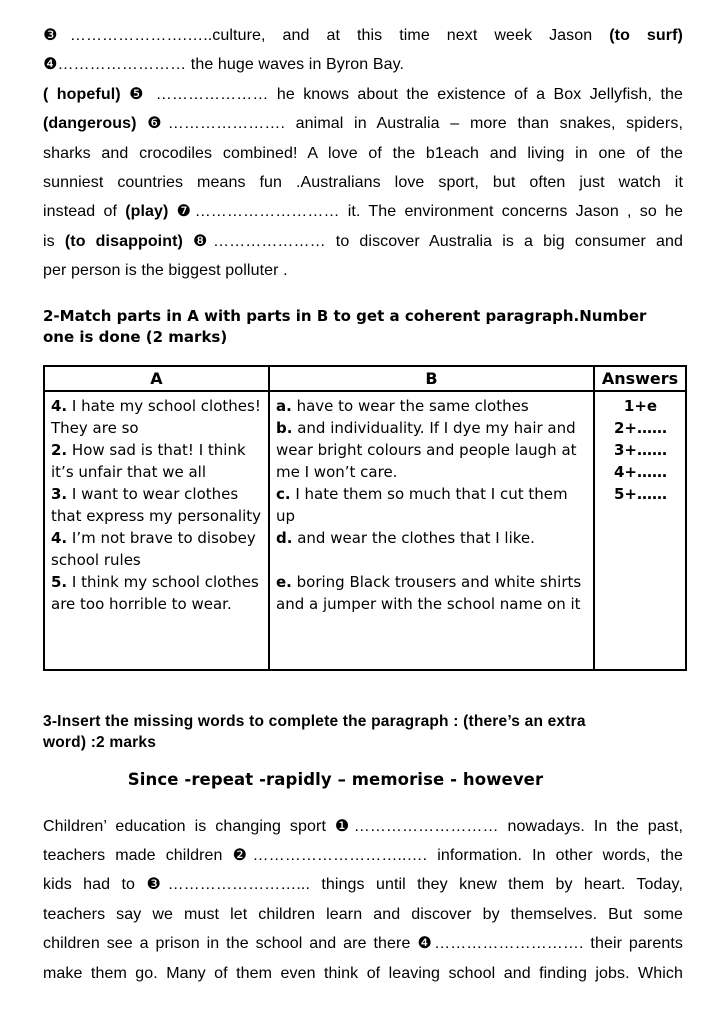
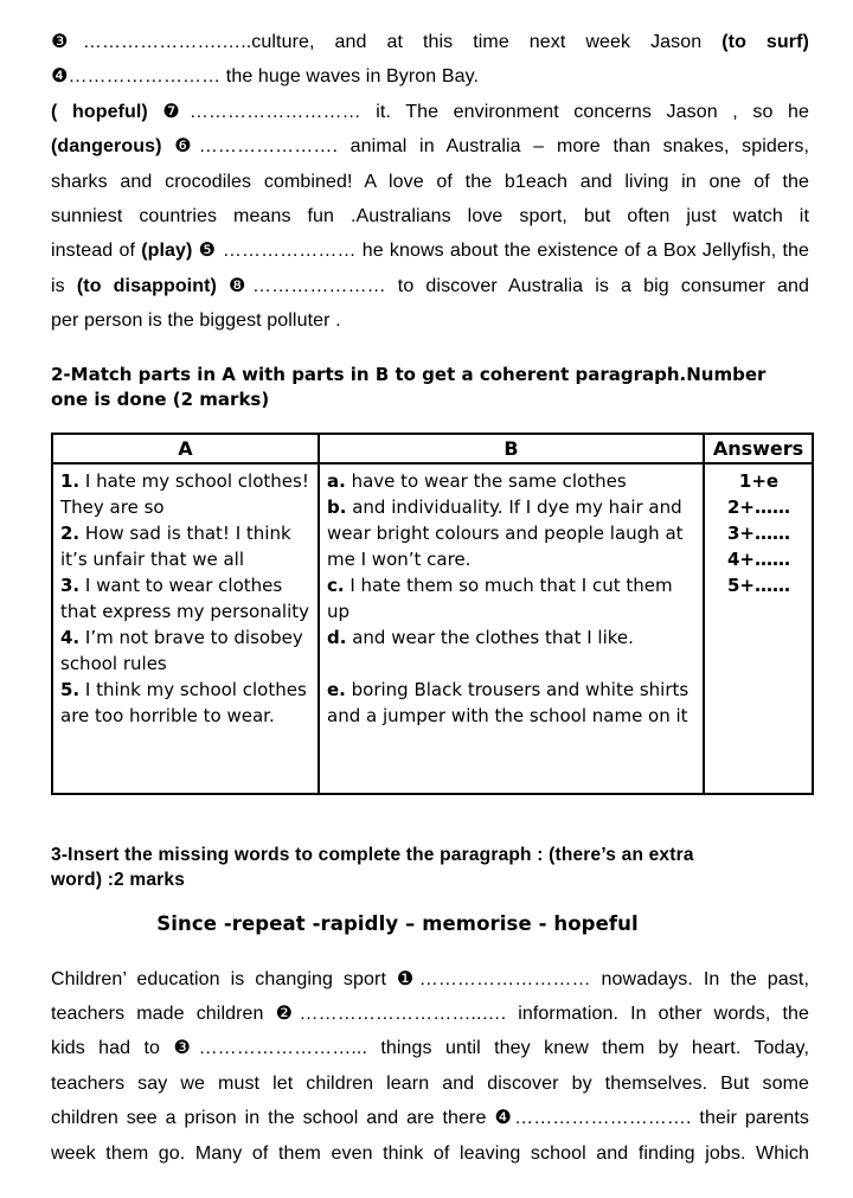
  ❸………………….…..culture, and at this time next week Jason (to surf)
  ❹…………………… the huge waves in Byron Bay.
- ( hopeful) ❺ ………………… he knows about the existence of a Box Jellyfish, the
+ ( hopeful) ❼……………………… it. The environment concerns Jason , so he
  (dangerous) ❻…………………. animal in Australia – more than snakes, spiders,
  sharks and crocodiles combined! A love of the b1each and living in one of the
  sunniest countries means fun .Australians love sport, but often just watch it
- instead of (play) ❼……………………… it. The environment concerns Jason , so he
+ instead of (play) ❺ ………………… he knows about the existence of a Box Jellyfish, the
  is (to disappoint) ❽………………… to discover Australia is a big consumer and
  per person is the biggest polluter .
  2-Match parts in A with parts in B to get a coherent paragraph.Number
  one is done (2 marks)
  A	B	Answers
- 4. I hate my school clothes! They are so2. How sad is that! I think it’s unfair that we all3. I want to wear clothes that express my personality4. I’m not brave to disobey school rules5. I think my school clothes are too horrible to wear.	a. have to wear the same clothesb. and individuality. If I dye my hair and wear bright colours and people laugh at me I won’t care.c. I hate them so much that I cut them upd. and wear the clothes that I like.e. boring Black trousers and white shirts and a jumper with the school name on it	1+e2+……3+……4+……5+……
+ 1. I hate my school clothes! They are so2. How sad is that! I think it’s unfair that we all3. I want to wear clothes that express my personality4. I’m not brave to disobey school rules5. I think my school clothes are too horrible to wear.	a. have to wear the same clothesb. and individuality. If I dye my hair and wear bright colours and people laugh at me I won’t care.c. I hate them so much that I cut them upd. and wear the clothes that I like.e. boring Black trousers and white shirts and a jumper with the school name on it	1+e2+……3+……4+……5+……
  3-Insert the missing words to complete the paragraph : (there’s an extra
  word) :2 marks
- Since -repeat -rapidly – memorise - however
+ Since -repeat -rapidly – memorise - hopeful
  Children’ education is changing sport ❶……………………… nowadays. In the past,
  teachers made children ❷………………………..…. information. In other words, the
  kids had to ❸……………………... things until they knew them by heart. Today,
  teachers say we must let children learn and discover by themselves. But some
  children see a prison in the school and are there ❹………………………. their parents
- make them go. Many of them even think of leaving school and finding jobs. Which
+ week them go. Many of them even think of leaving school and finding jobs. Which
